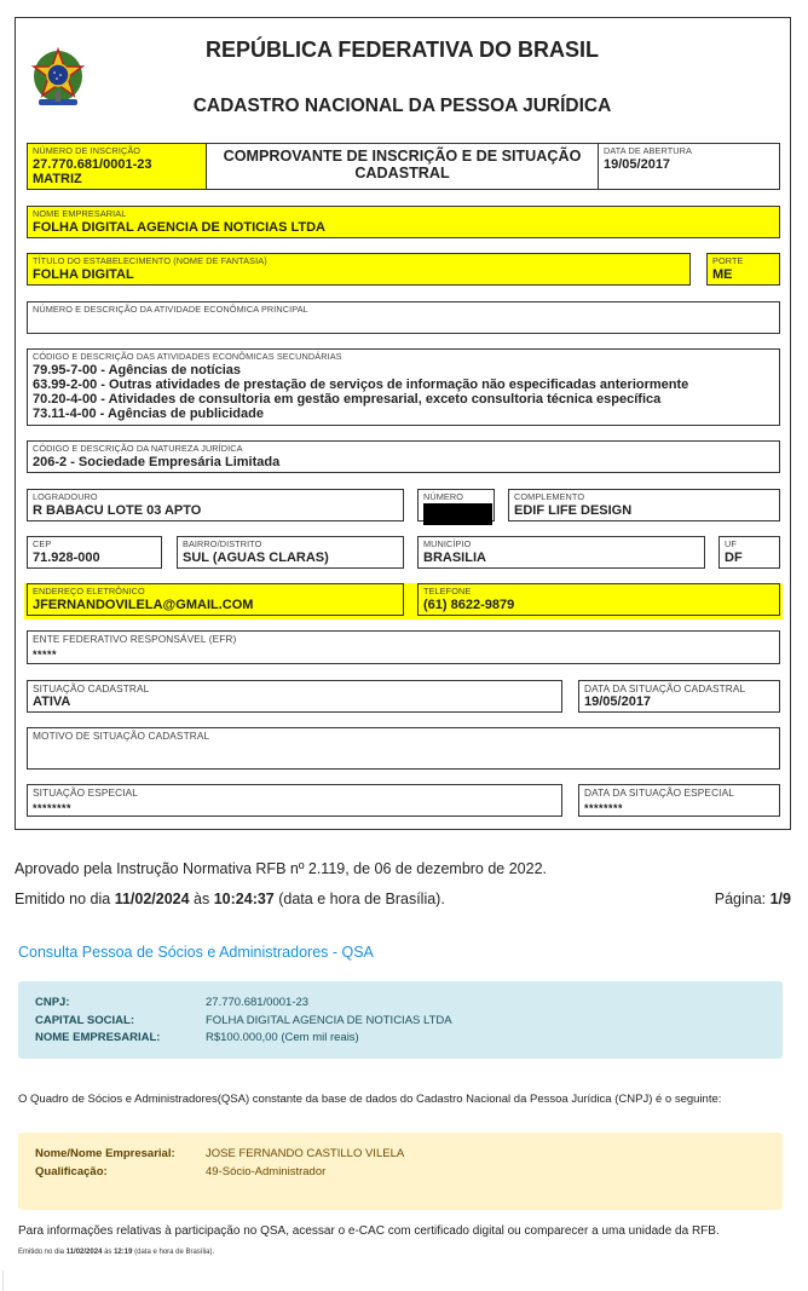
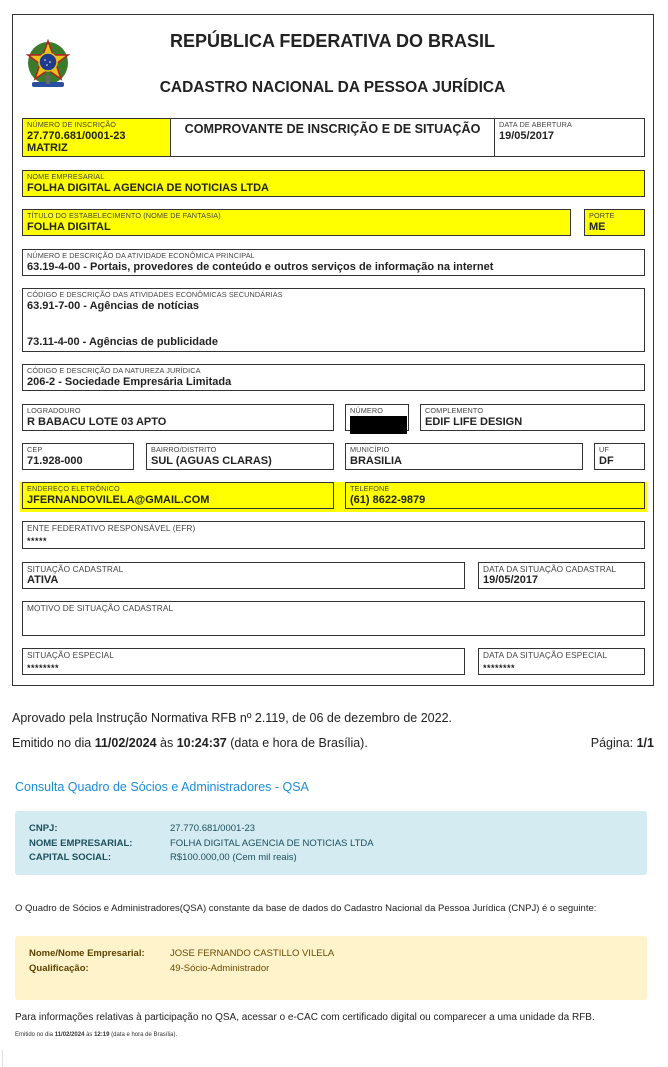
  REPÚBLICA FEDERATIVA DO BRASIL
  CADASTRO NACIONAL DA PESSOA JURÍDICA
  NÚMERO DE INSCRIÇÃO
  27.770.681/0001-23
  MATRIZ
  COMPROVANTE DE INSCRIÇÃO E DE SITUAÇÃO
- CADASTRAL
  DATA DE ABERTURA
  19/05/2017
  NOME EMPRESARIAL
  FOLHA DIGITAL AGENCIA DE NOTICIAS LTDA
  TÍTULO DO ESTABELECIMENTO (NOME DE FANTASIA)
  FOLHA DIGITAL
  PORTE
  ME
  NÚMERO E DESCRIÇÃO DA ATIVIDADE ECONÔMICA PRINCIPAL
+ 63.19-4-00 - Portais, provedores de conteúdo e outros serviços de informação na internet
  CÓDIGO E DESCRIÇÃO DAS ATIVIDADES ECONÔMICAS SECUNDÁRIAS
- 79.95-7-00 - Agências de notícias
+ 63.91-7-00 - Agências de notícias
- 63.99-2-00 - Outras atividades de prestação de serviços de informação não especificadas anteriormente
- 70.20-4-00 - Atividades de consultoria em gestão empresarial, exceto consultoria técnica específica
  73.11-4-00 - Agências de publicidade
  CÓDIGO E DESCRIÇÃO DA NATUREZA JURÍDICA
  206-2 - Sociedade Empresária Limitada
  LOGRADOURO
  R BABACU LOTE 03 APTO
  NÚMERO
  COMPLEMENTO
  EDIF LIFE DESIGN
  CEP
  71.928-000
  BAIRRO/DISTRITO
  SUL (AGUAS CLARAS)
  MUNICÍPIO
  BRASILIA
  UF
  DF
  ENDEREÇO ELETRÔNICO
  JFERNANDOVILELA@GMAIL.COM
  TELEFONE
  (61) 8622-9879
  ENTE FEDERATIVO RESPONSÁVEL (EFR)
  *****
  SITUAÇÃO CADASTRAL
  ATIVA
  DATA DA SITUAÇÃO CADASTRAL
  19/05/2017
  MOTIVO DE SITUAÇÃO CADASTRAL
  SITUAÇÃO ESPECIAL
  ********
  DATA DA SITUAÇÃO ESPECIAL
  ********
  Aprovado pela Instrução Normativa RFB nº 2.119, de 06 de dezembro de 2022.
  Emitido no dia 11/02/2024 às 10:24:37 (data e hora de Brasília).
- Página: 1/9
+ Página: 1/1
- Consulta Pessoa de Sócios e Administradores - QSA
+ Consulta Quadro de Sócios e Administradores - QSA
  CNPJ:
  27.770.681/0001-23
- CAPITAL SOCIAL:
+ NOME EMPRESARIAL:
  FOLHA DIGITAL AGENCIA DE NOTICIAS LTDA
- NOME EMPRESARIAL:
+ CAPITAL SOCIAL:
  R$100.000,00 (Cem mil reais)
  O Quadro de Sócios e Administradores(QSA) constante da base de dados do Cadastro Nacional da Pessoa Jurídica (CNPJ) é o seguinte:
  Nome/Nome Empresarial:
  JOSE FERNANDO CASTILLO VILELA
  Qualificação:
  49-Sócio-Administrador
  Para informações relativas à participação no QSA, acessar o e-CAC com certificado digital ou comparecer a uma unidade da RFB.
